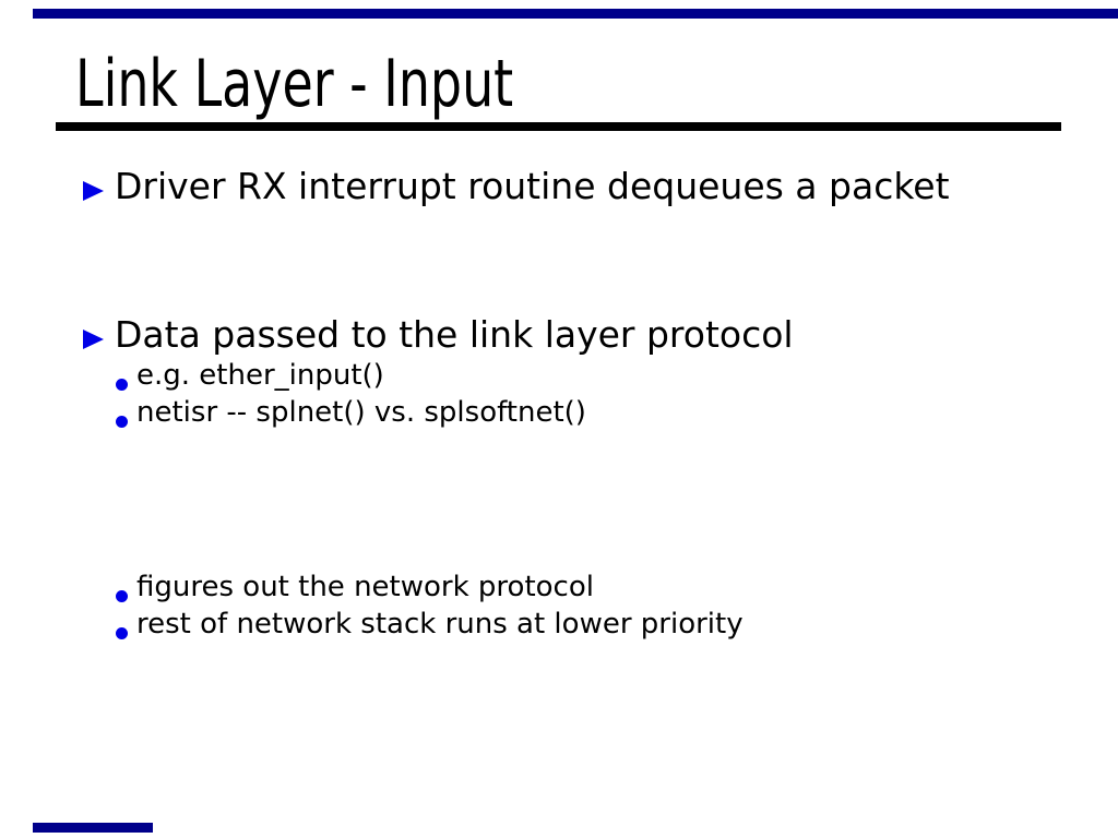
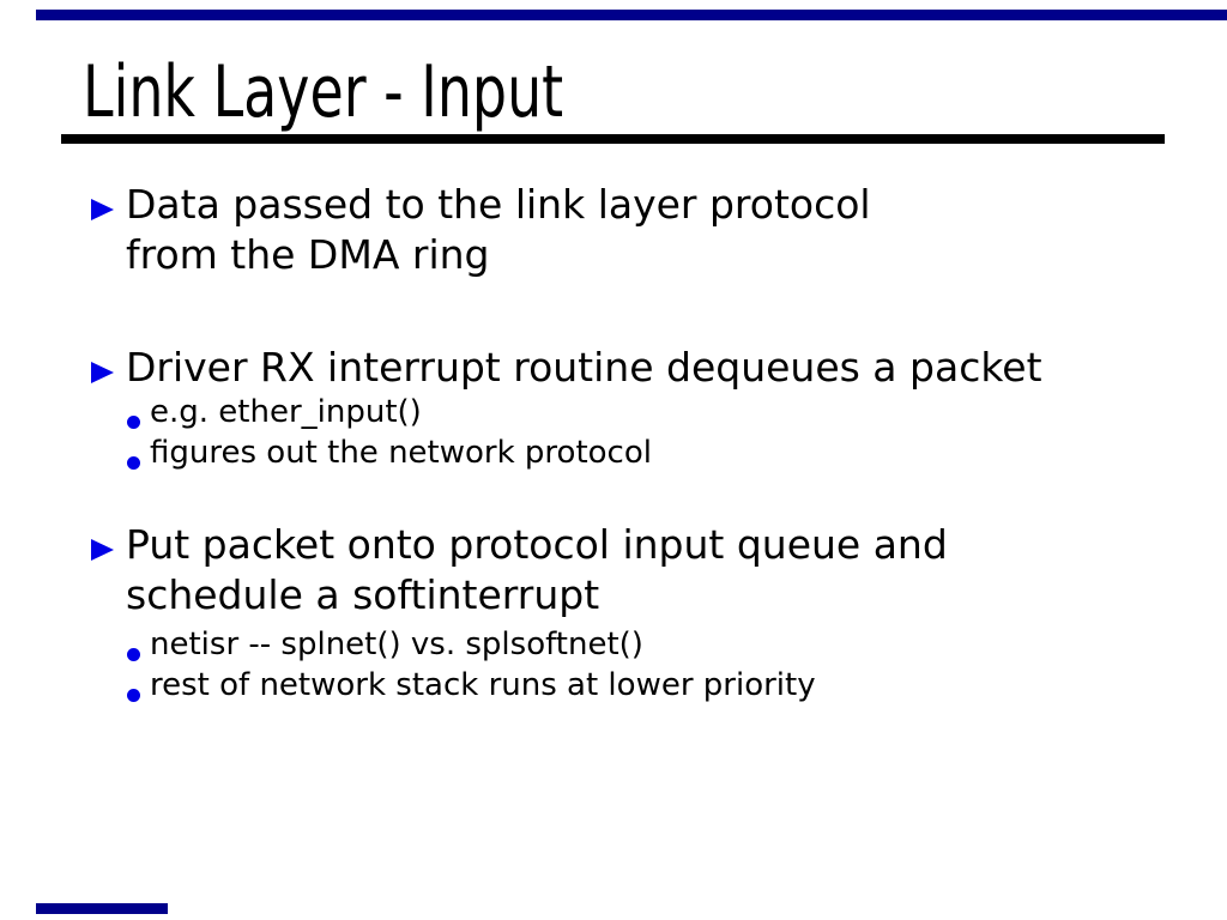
  Link Layer - Input
- Driver RX interrupt routine dequeues a packet
+ Data passed to the link layer protocol
+ from the DMA ring
- Data passed to the link layer protocol
+ Driver RX interrupt routine dequeues a packet
  e.g. ether_input()
- netisr -- splnet() vs. splsoftnet()
+ figures out the network protocol
+ Put packet onto protocol input queue and
+ schedule a softinterrupt
- figures out the network protocol
+ netisr -- splnet() vs. splsoftnet()
  rest of network stack runs at lower priority
